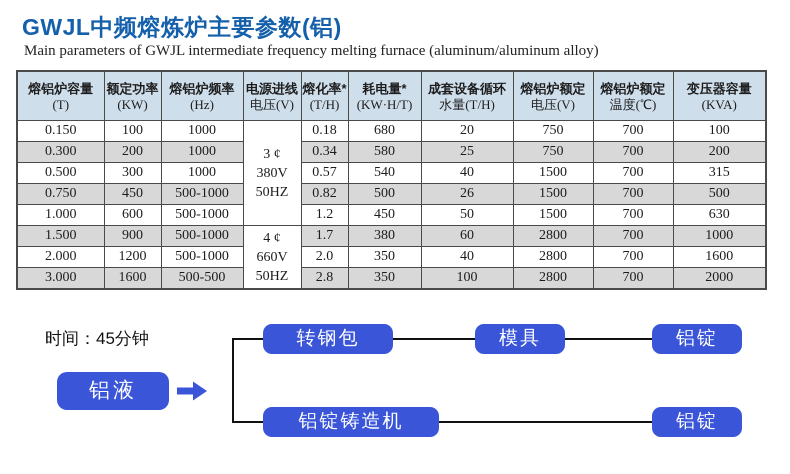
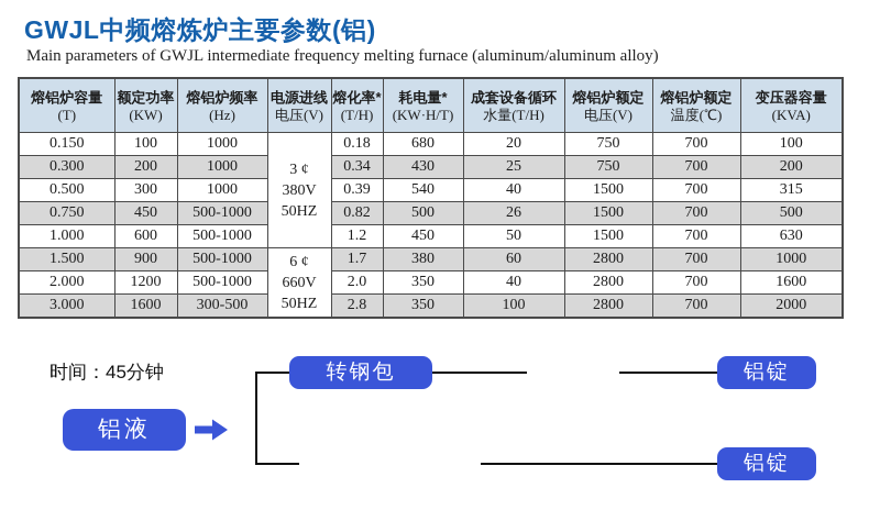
  GWJL中频熔炼炉主要参数(铝)
  Main parameters of GWJL intermediate frequency melting furnace (aluminum/aluminum alloy)
  熔铝炉容量(T)	额定功率(KW)	熔铝炉频率(Hz)	电源进线电压(V)	熔化率*(T/H)	耗电量*(KW·H/T)	成套设备循环水量(T/H)	熔铝炉额定电压(V)	熔铝炉额定温度(℃)	变压器容量(KVA)
  0.150	100	1000	3 ¢380V50HZ	0.18	680	20	750	700	100
- 0.300	200	1000	0.34	580	25	750	700	200
+ 0.300	200	1000	0.34	430	25	750	700	200
- 0.500	300	1000	0.57	540	40	1500	700	315
+ 0.500	300	1000	0.39	540	40	1500	700	315
  0.750	450	500-1000	0.82	500	26	1500	700	500
  1.000	600	500-1000	1.2	450	50	1500	700	630
- 1.500	900	500-1000	4 ¢660V50HZ	1.7	380	60	2800	700	1000
+ 1.500	900	500-1000	6 ¢660V50HZ	1.7	380	60	2800	700	1000
  2.000	1200	500-1000	2.0	350	40	2800	700	1600
- 3.000	1600	500-500	2.8	350	100	2800	700	2000
+ 3.000	1600	300-500	2.8	350	100	2800	700	2000
  时间：45分钟
  铝液
  转钢包
- 模具
  铝锭
- 铝锭铸造机
  铝锭
